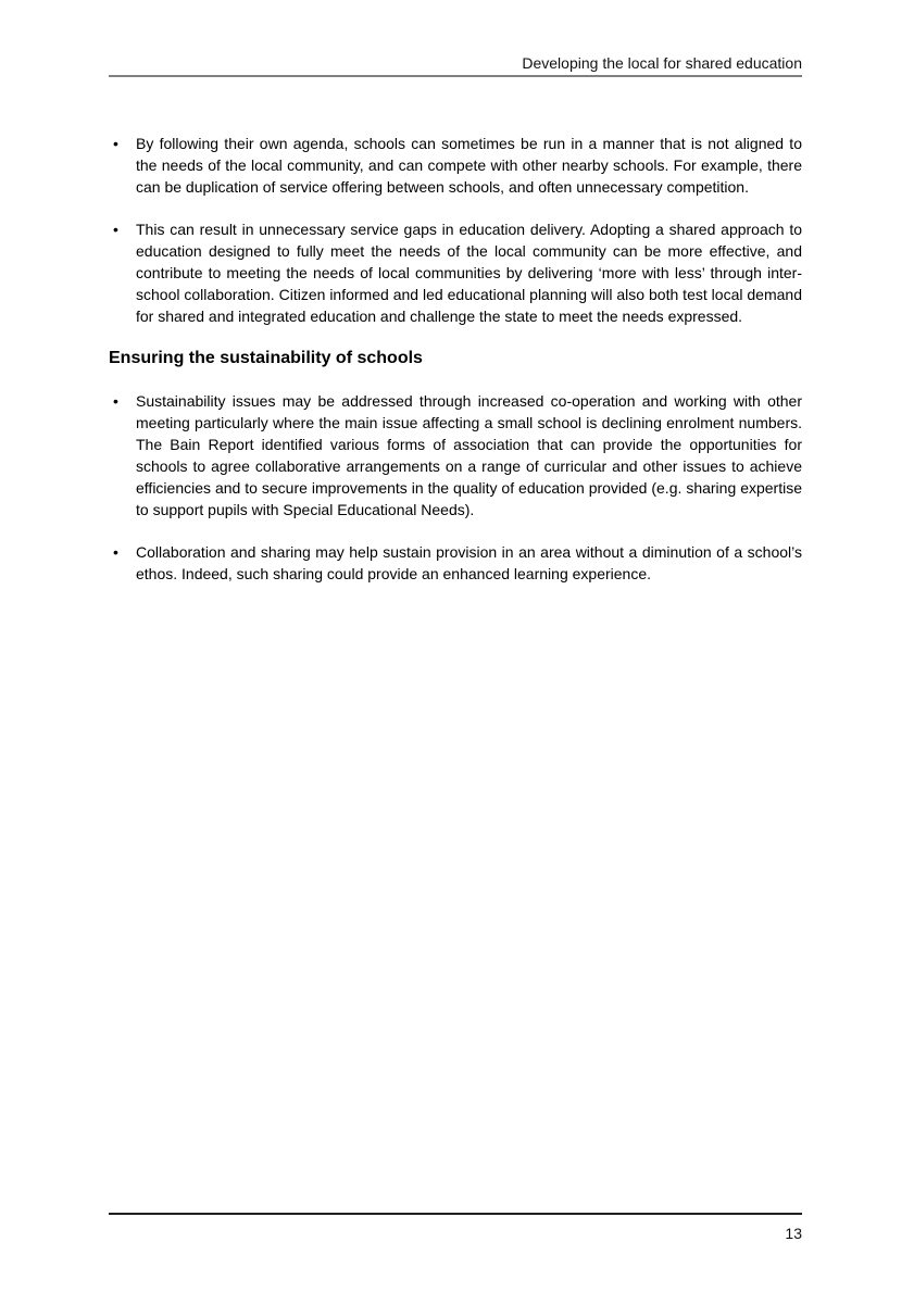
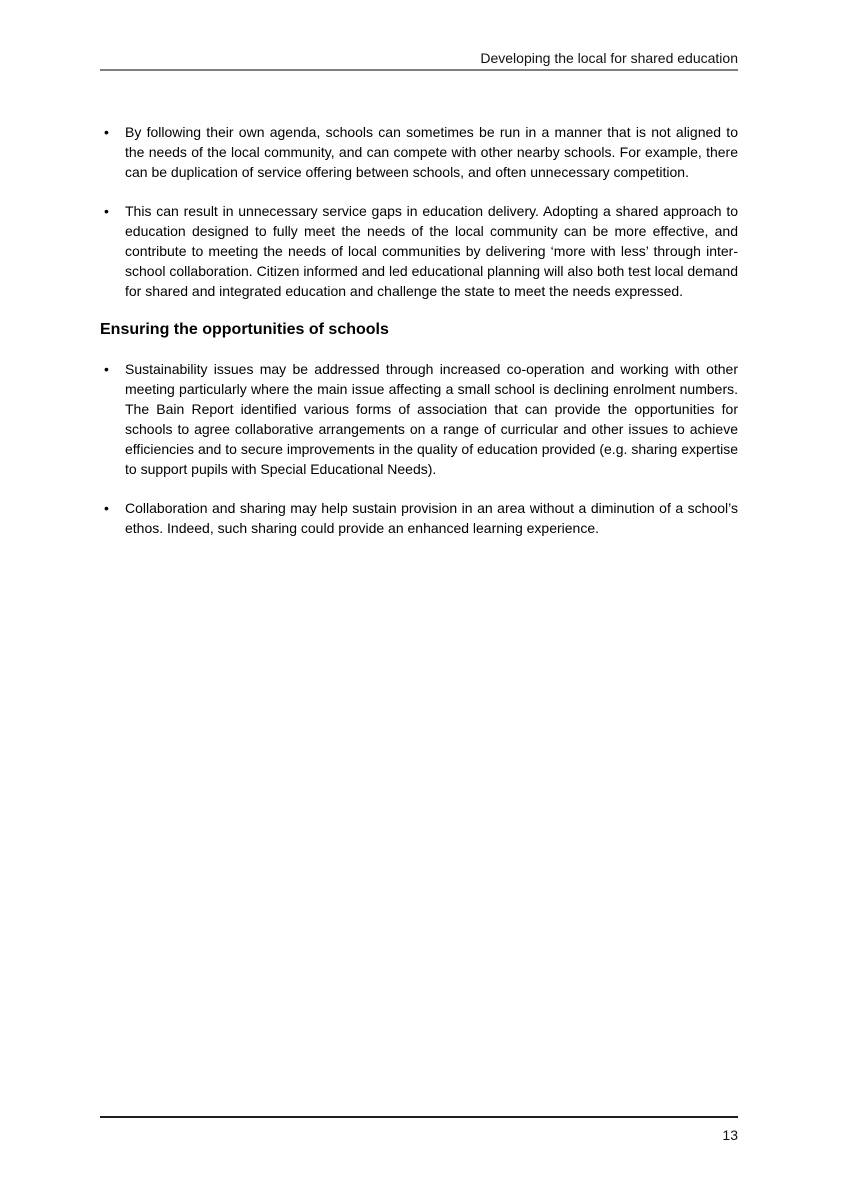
  Developing the local for shared education
  By following their own agenda, schools can sometimes be run in a manner that is not aligned to the needs of the local community, and can compete with other nearby schools. For example, there can be duplication of service offering between schools, and often unnecessary competition.
  This can result in unnecessary service gaps in education delivery. Adopting a shared approach to education designed to fully meet the needs of the local community can be more effective, and contribute to meeting the needs of local communities by delivering ‘more with less’ through inter-school collaboration. Citizen informed and led educational planning will also both test local demand for shared and integrated education and challenge the state to meet the needs expressed.
- Ensuring the sustainability of schools
+ Ensuring the opportunities of schools
  Sustainability issues may be addressed through increased co-operation and working with other meeting particularly where the main issue affecting a small school is declining enrolment numbers. The Bain Report identified various forms of association that can provide the opportunities for schools to agree collaborative arrangements on a range of curricular and other issues to achieve efficiencies and to secure improvements in the quality of education provided (e.g. sharing expertise to support pupils with Special Educational Needs).
  Collaboration and sharing may help sustain provision in an area without a diminution of a school’s ethos. Indeed, such sharing could provide an enhanced learning experience.
  13
